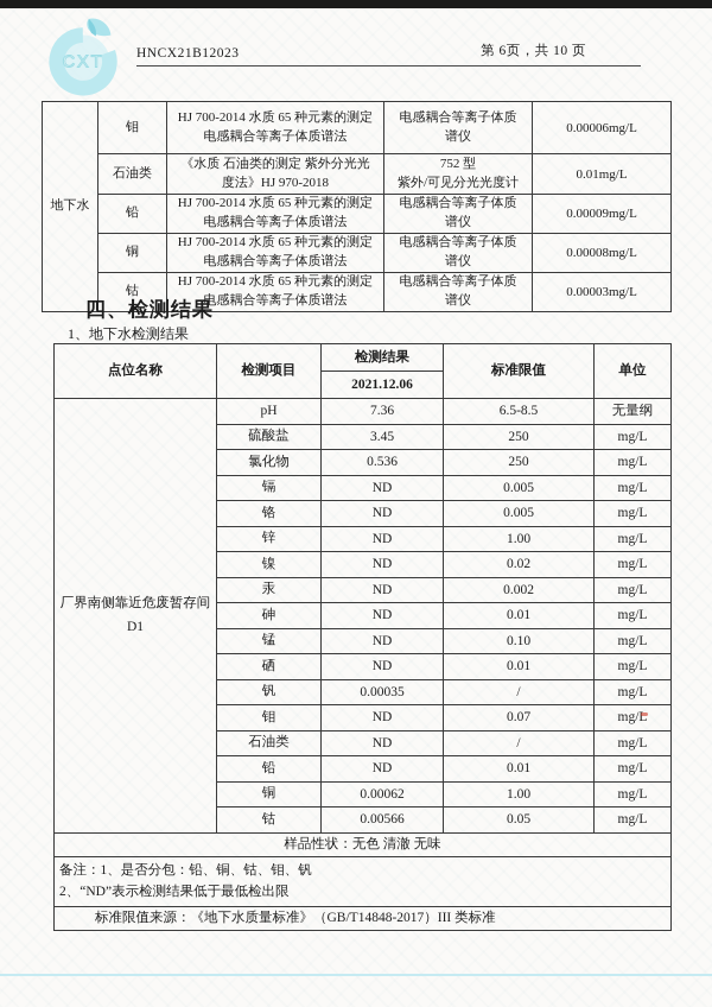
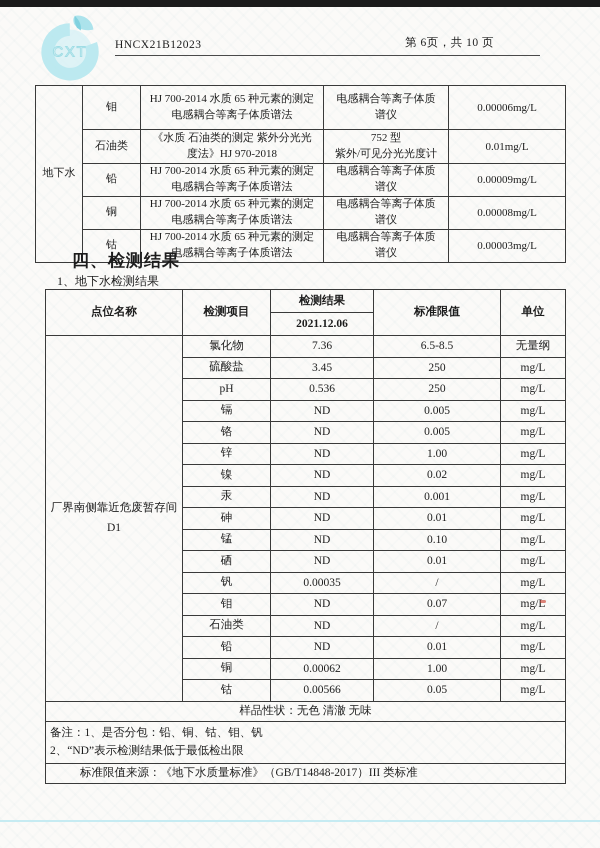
  CXT
  HNCX21B12023
  第 6页，共 10 页
  地下水	钼	HJ 700-2014 水质 65 种元素的测定 电感耦合等离子体质谱法	电感耦合等离子体质 谱仪	0.00006mg/L
  石油类	《水质 石油类的测定 紫外分光光 度法》HJ 970-2018	752 型 紫外/可见分光光度计	0.01mg/L
  铅	HJ 700-2014 水质 65 种元素的测定 电感耦合等离子体质谱法	电感耦合等离子体质 谱仪	0.00009mg/L
  铜	HJ 700-2014 水质 65 种元素的测定 电感耦合等离子体质谱法	电感耦合等离子体质 谱仪	0.00008mg/L
  钴	HJ 700-2014 水质 65 种元素的测定 电感耦合等离子体质谱法	电感耦合等离子体质 谱仪	0.00003mg/L
  四、检测结果
  1、地下水检测结果
  点位名称	检测项目	检测结果	标准限值	单位
  2021.12.06
- 厂界南侧靠近危废暂存间 D1	pH	7.36	6.5-8.5	无量纲
+ 厂界南侧靠近危废暂存间 D1	氯化物	7.36	6.5-8.5	无量纲
  硫酸盐	3.45	250	mg/L
- 氯化物	0.536	250	mg/L
+ pH	0.536	250	mg/L
  镉	ND	0.005	mg/L
  铬	ND	0.005	mg/L
  锌	ND	1.00	mg/L
  镍	ND	0.02	mg/L
- 汞	ND	0.002	mg/L
+ 汞	ND	0.001	mg/L
  砷	ND	0.01	mg/L
  锰	ND	0.10	mg/L
  硒	ND	0.01	mg/L
  钒	0.00035	/	mg/L
  钼	ND	0.07	mg/L
  石油类	ND	/	mg/L
  铅	ND	0.01	mg/L
  铜	0.00062	1.00	mg/L
  钴	0.00566	0.05	mg/L
  样品性状：无色 清澈 无味
  备注：1、是否分包：铅、铜、钴、钼、钒 2、“ND”表示检测结果低于最低检出限
  标准限值来源：《地下水质量标准》（GB/T14848-2017）III 类标准
